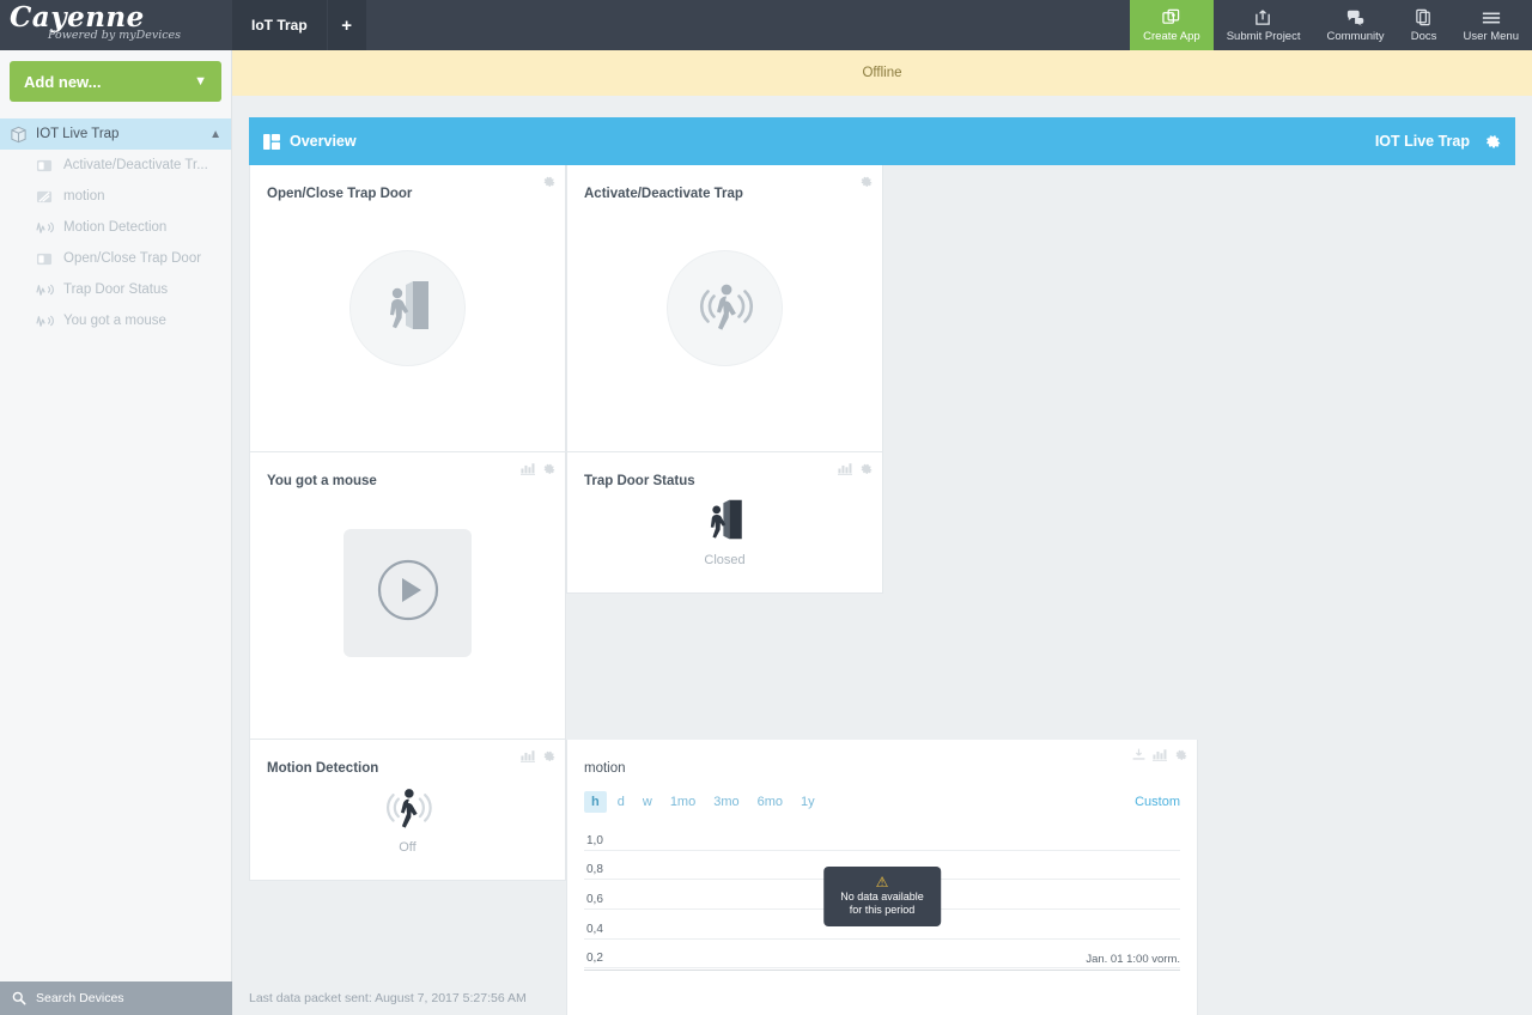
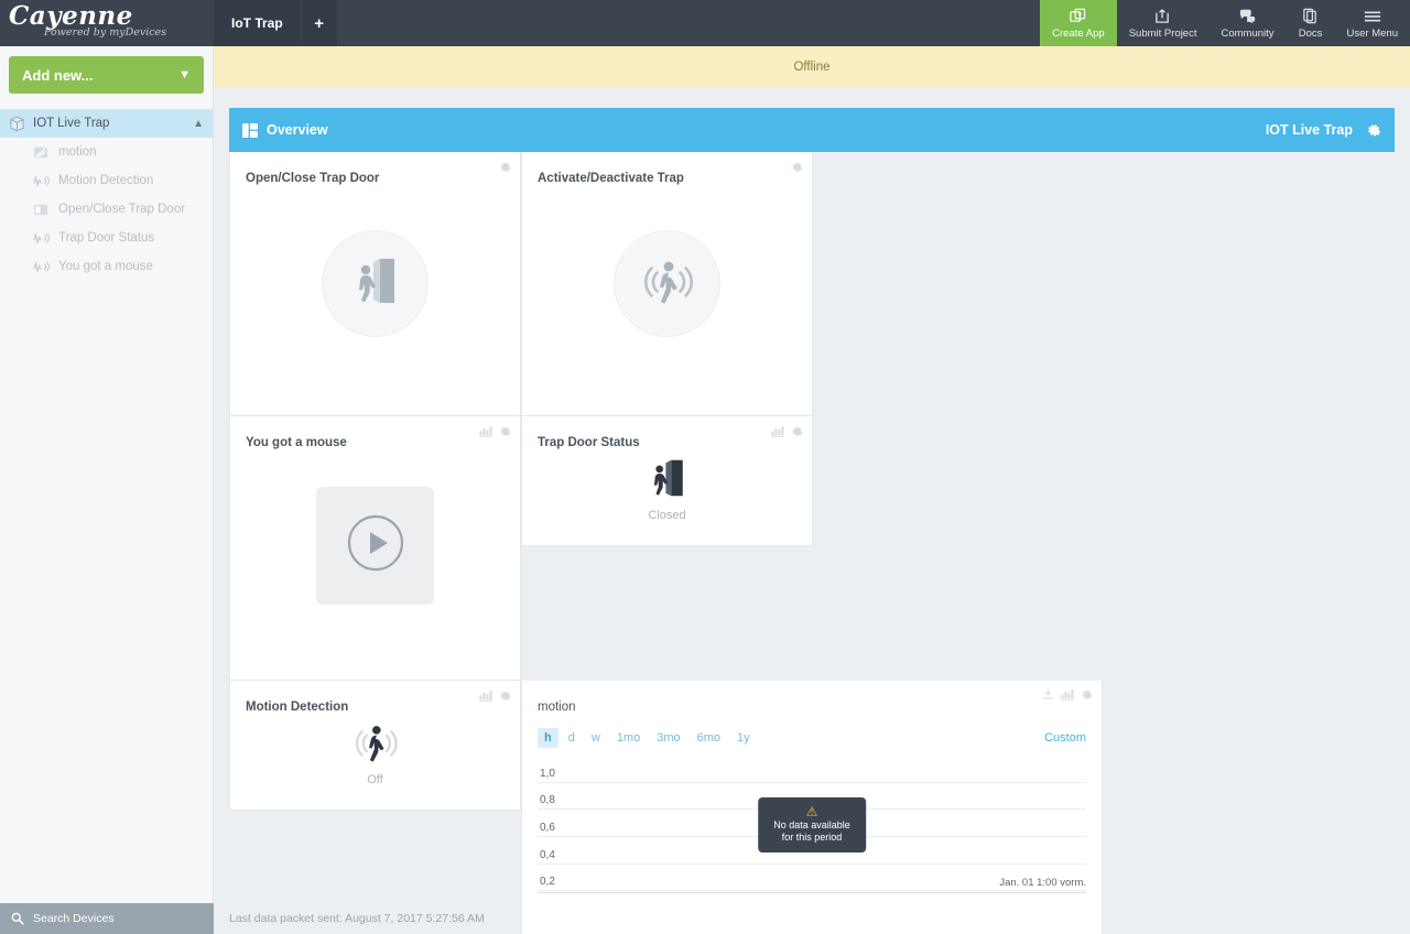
  Cayenne
  Powered by myDevices
  IoT Trap
  +
  Create App
  Submit Project
  Community
  Docs
  User Menu
  Add new...
  ▼
  IOT Live Trap
  ▲
- Activate/Deactivate Tr...
  motion
  Motion Detection
  Open/Close Trap Door
  Trap Door Status
  You got a mouse
  Search Devices
  Offline
  Overview
  IOT Live Trap
  Open/Close Trap Door
  Activate/Deactivate Trap
  You got a mouse
  Trap Door Status
  Closed
  Motion Detection
  Off
  motion
  h
  d
  w
  1mo
  3mo
  6mo
  1y
  Custom
  1,0
  0,8
  0,6
  0,4
  0,2
  Jan. 01 1:00 vorm.
  ⚠
  No data available
  for this period
  Last data packet sent: August 7, 2017 5:27:56 AM
